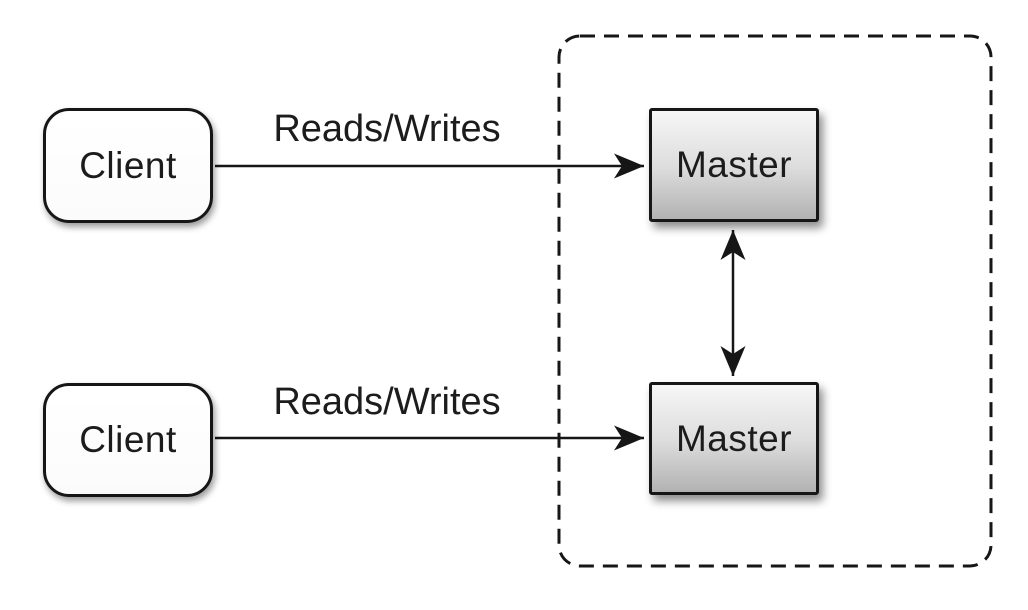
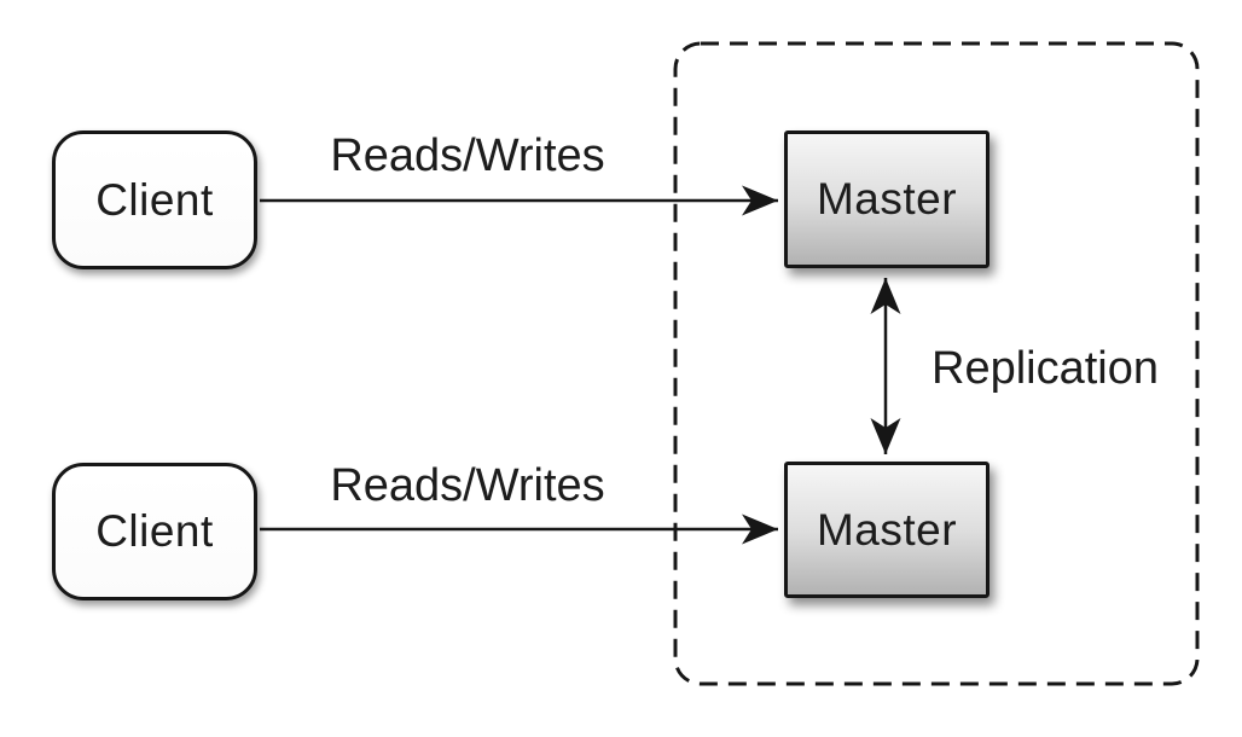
  Client
  Client
  Master
  Master
  Reads/Writes
  Reads/Writes
+ Replication
